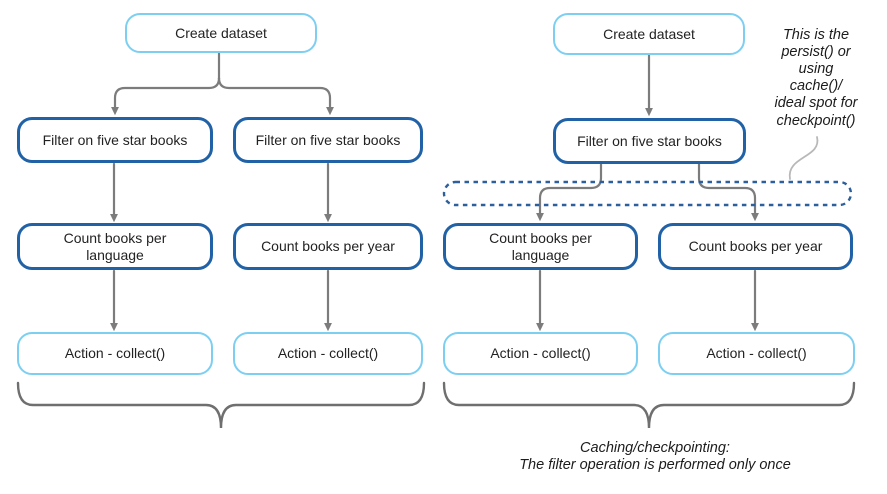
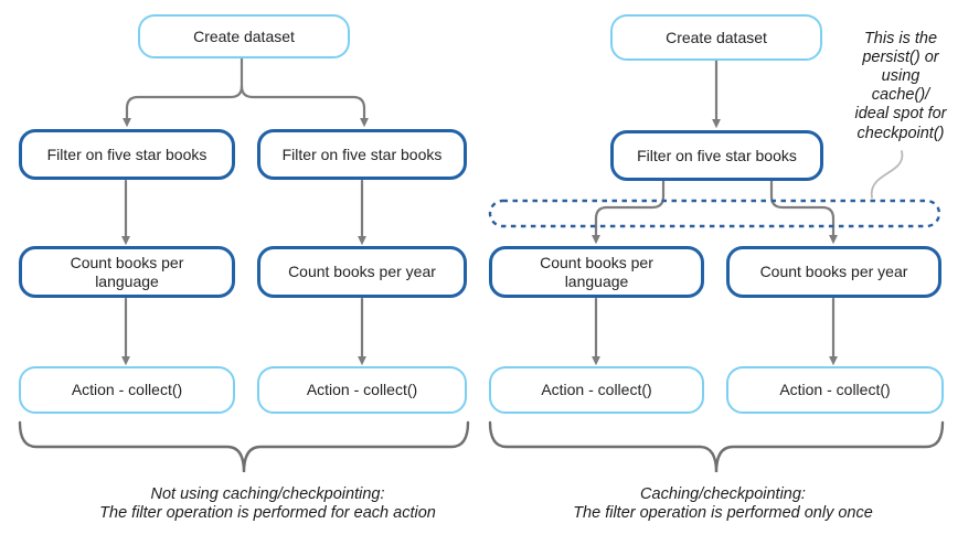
  Create dataset
  Filter on five star books
  Filter on five star books
  Count books per language
  Count books per year
  Action - collect()
  Action - collect()
  Create dataset
  Filter on five star books
  Count books per language
  Count books per year
  Action - collect()
  Action - collect()
  This is the
  persist() or
  using
  cache()/
  ideal spot for
  checkpoint()
+ Not using caching/checkpointing:
+ The filter operation is performed for each action
  Caching/checkpointing:
  The filter operation is performed only once
